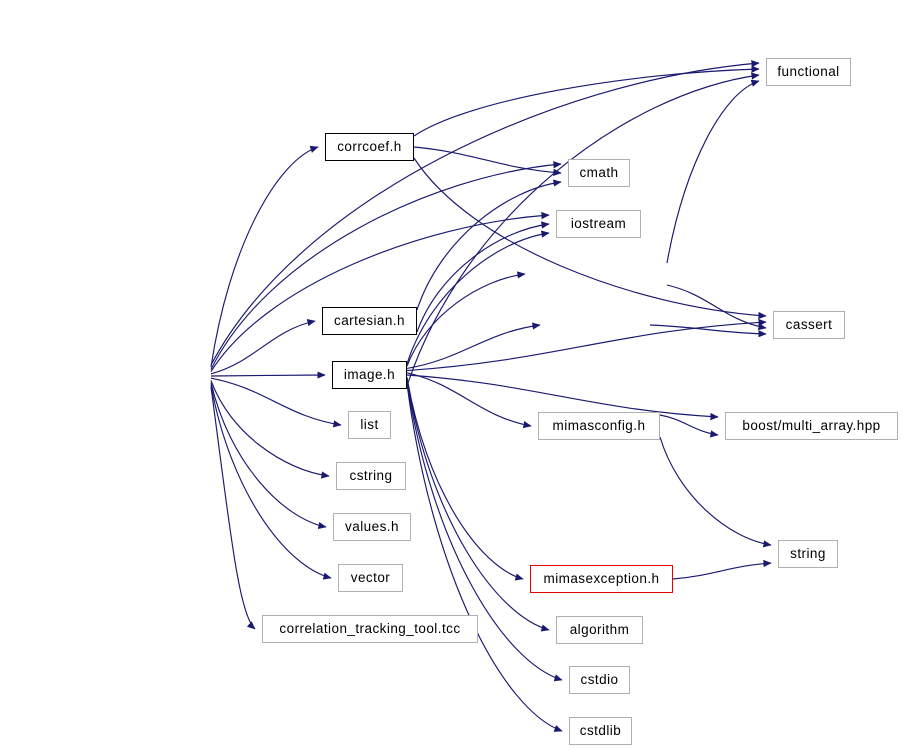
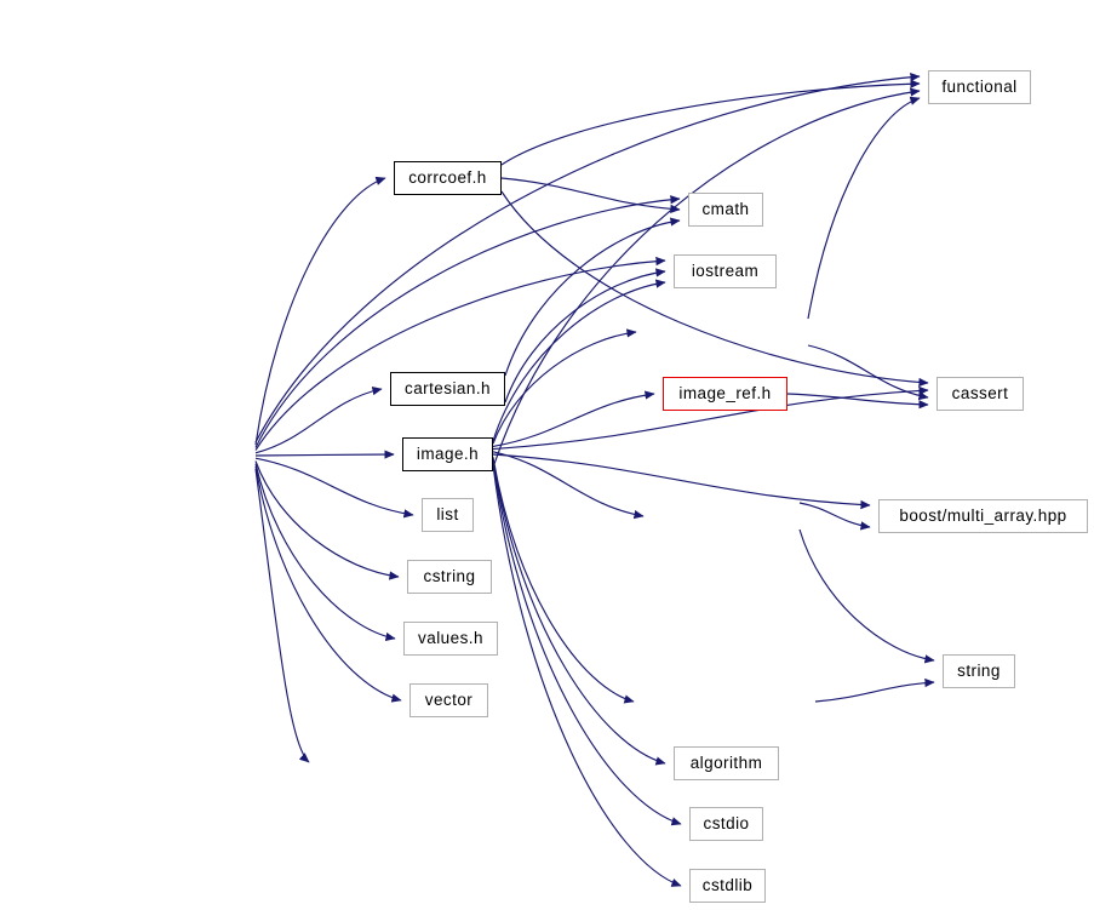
  functional
  corrcoef.h
  cmath
  iostream
  cartesian.h
+ image_ref.h
  cassert
  image.h
- mimasconfig.h
  boost/multi_array.hpp
  list
  cstring
  values.h
  string
  vector
- mimasexception.h
- correlation_tracking_tool.tcc
  algorithm
  cstdio
  cstdlib
